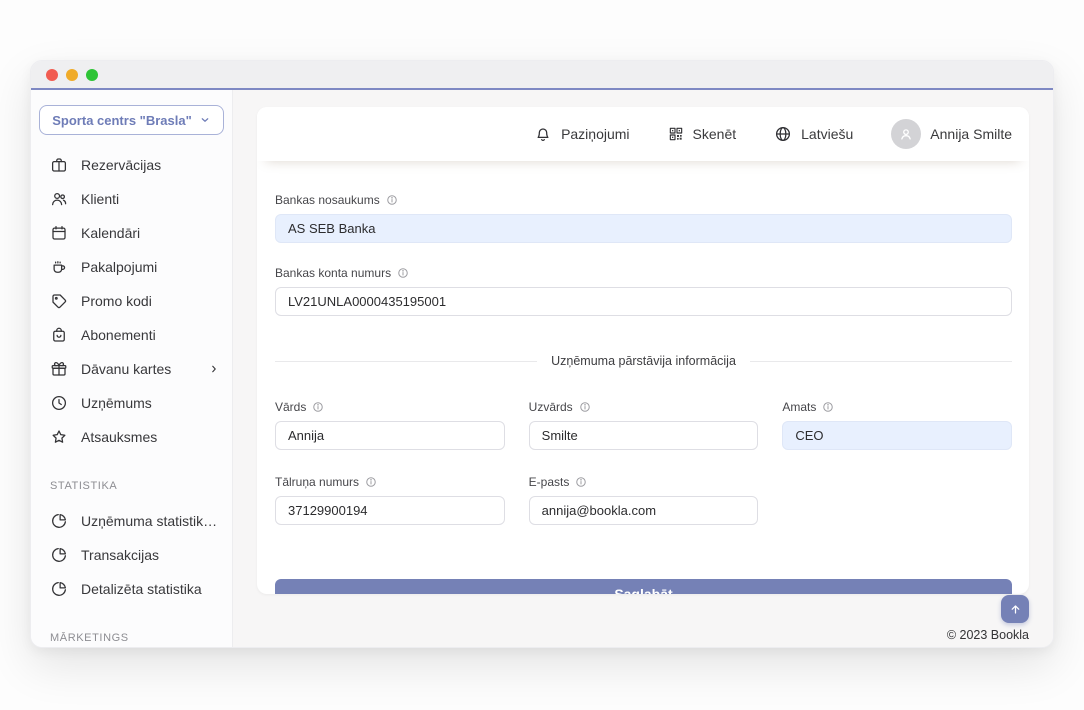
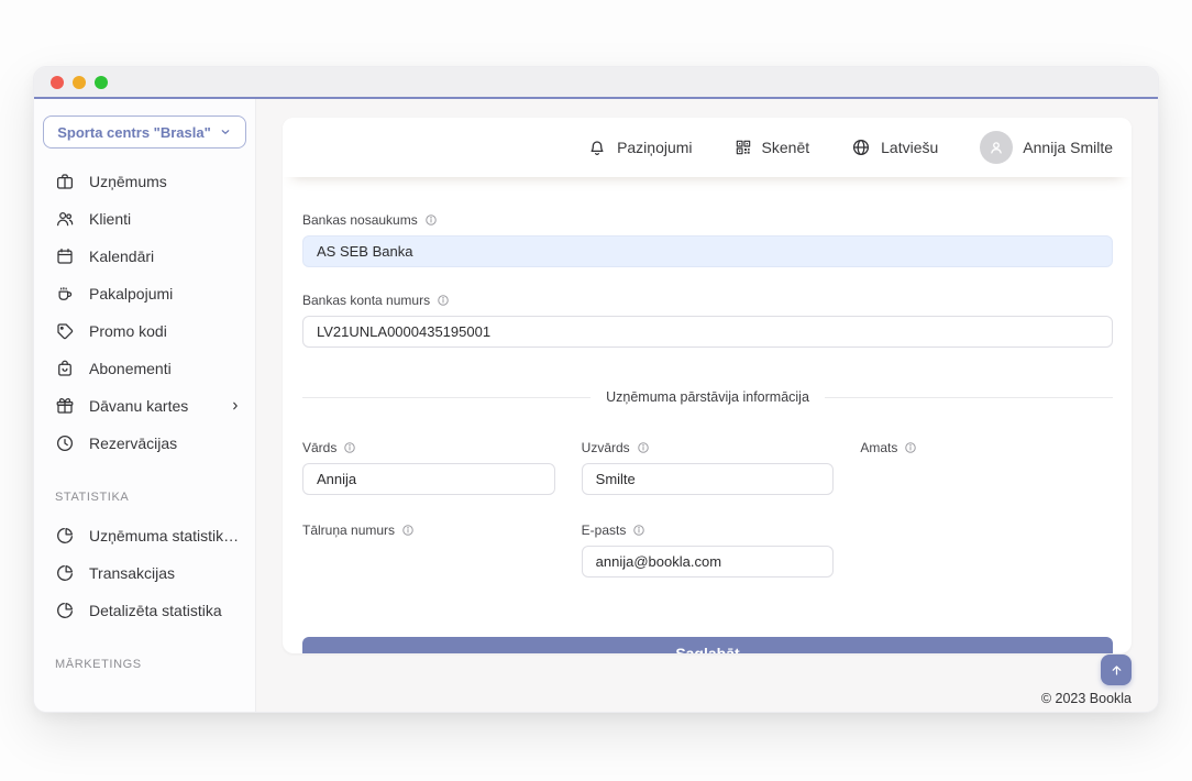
  Sporta centrs "Brasla"
- Rezervācijas
+ Uzņēmums
  Klienti
  Kalendāri
  Pakalpojumi
  Promo kodi
  Abonementi
  Dāvanu kartes
- Uzņēmums
+ Rezervācijas
- Atsauksmes
  STATISTIKA
  Uzņēmuma statistik…
  Transakcijas
  Detalizēta statistika
  MĀRKETINGS
  Paziņojumi
  Skenēt
  Latviešu
  Annija Smilte
  Bankas nosaukums
  AS SEB Banka
  Bankas konta numurs
  LV21UNLA0000435195001
  Uzņēmuma pārstāvija informācija
  Vārds
  Annija
  Uzvārds
  Smilte
  Amats
- CEO
  Tālruņa numurs
- 37129900194
  E-pasts
  annija@bookla.com
  Saglabāt
  © 2023 Bookla
